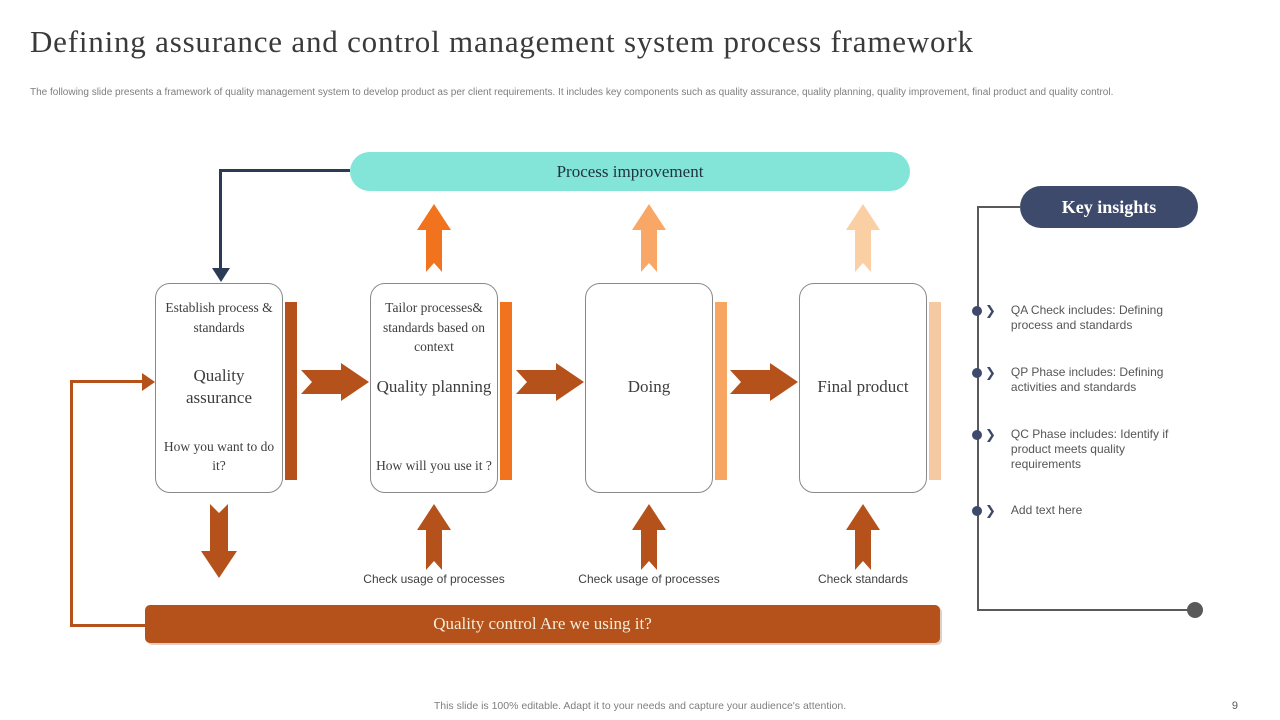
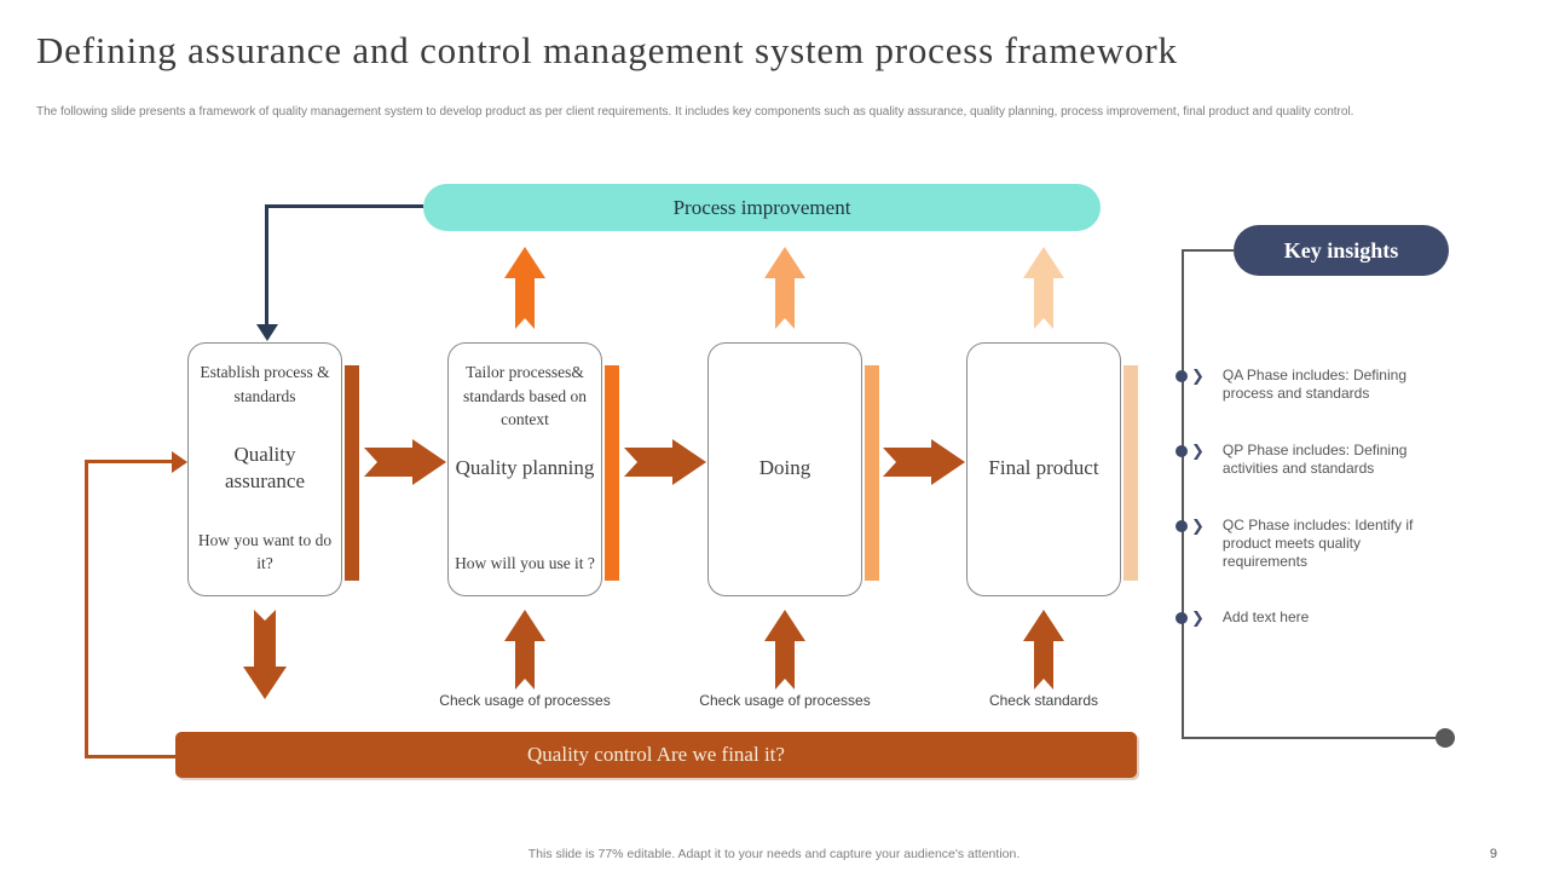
  Defining assurance and control management system process framework
- The following slide presents a framework of quality management system to develop product as per client requirements. It includes key components such as quality assurance, quality planning, quality improvement, final product and quality control.
+ The following slide presents a framework of quality management system to develop product as per client requirements. It includes key components such as quality assurance, quality planning, process improvement, final product and quality control.
  Process improvement
  Establish process & standards
  Quality assurance
  How you want to do it?
  Tailor processes& standards based on context
  Quality planning
  How will you use it ?
  Doing
  Final product
  Check usage of processes
  Check usage of processes
  Check standards
- Quality control Are we using it?
+ Quality control Are we final it?
  Key insights
  ❯
- QA Check includes: Defining process and standards
+ QA Phase includes: Defining process and standards
  ❯
  QP Phase includes: Defining activities and standards
  ❯
  QC Phase includes: Identify if product meets quality requirements
  ❯
  Add text here
- This slide is 100% editable. Adapt it to your needs and capture your audience's attention.
+ This slide is 77% editable. Adapt it to your needs and capture your audience's attention.
  9
